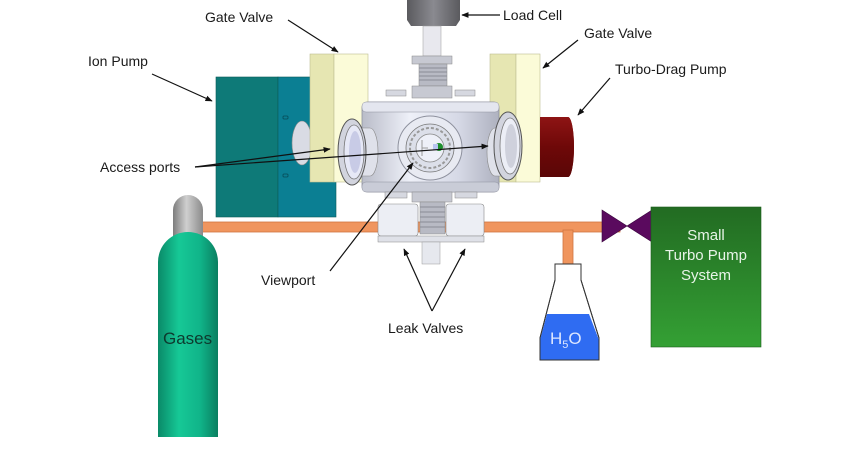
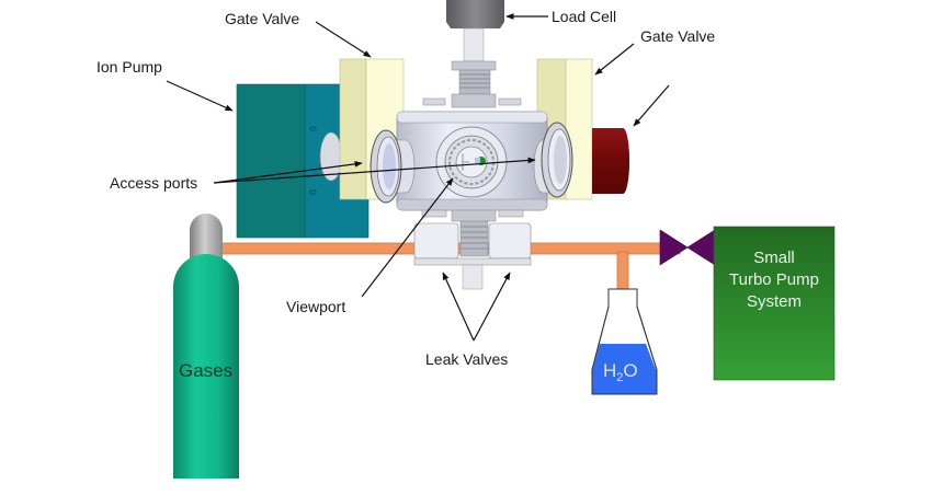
  Load Cell
  Gate Valve
  Gate Valve
  Ion Pump
- Turbo-Drag Pump
  Access ports
  Viewport
  Leak Valves
  Gases
- H5 O
+ H2 O
  Small
  Turbo Pump
  System
